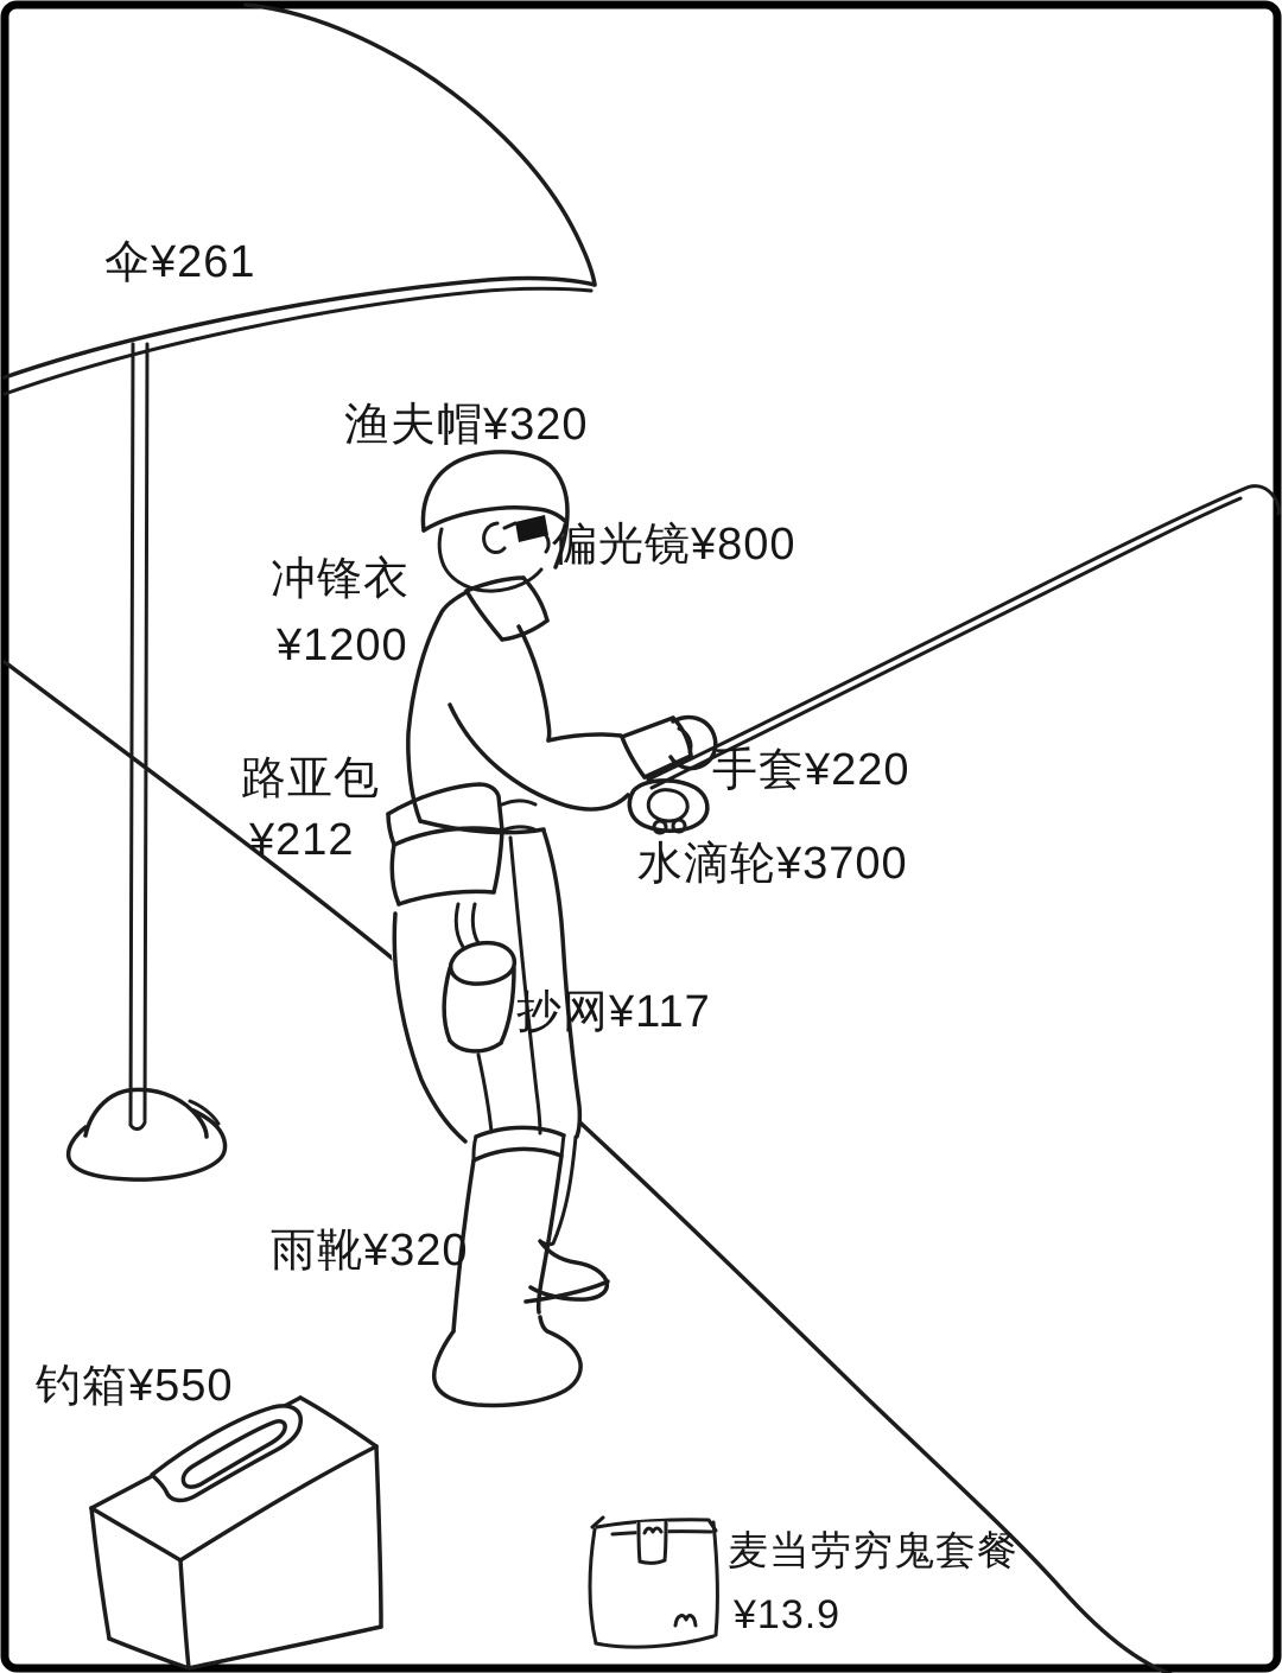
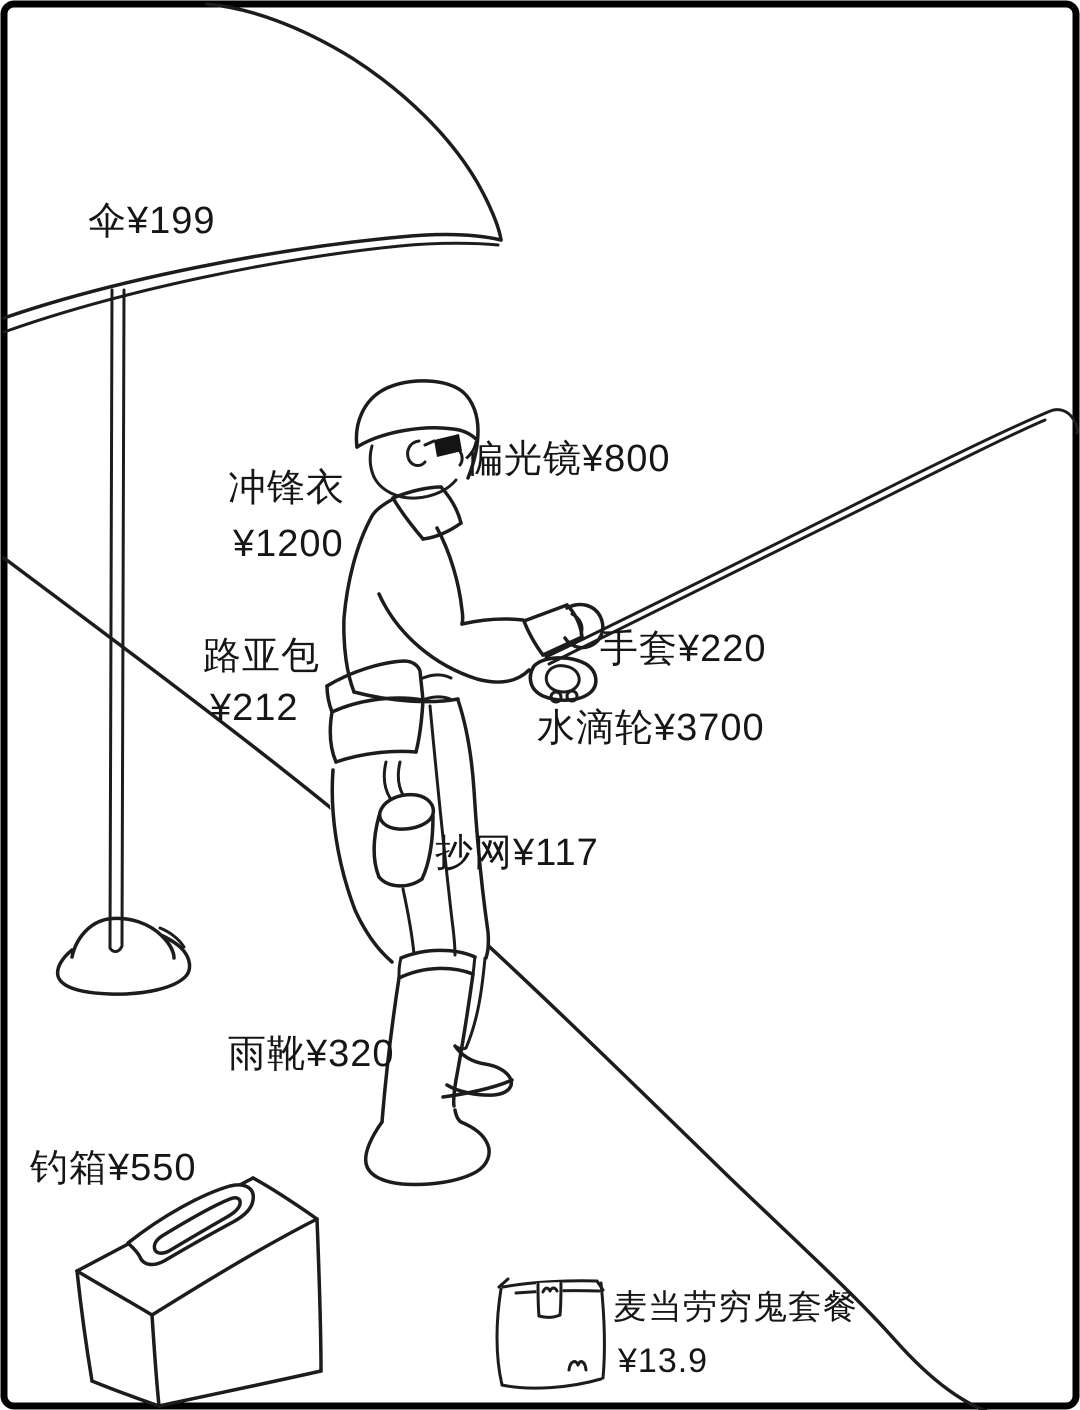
- 伞¥261
+ 伞¥199
- 渔夫帽¥320
  偏光镜¥800
  冲锋衣
  ¥1200
  手套¥220
  路亚包
  ¥212
  水滴轮¥3700
  抄网¥117
  雨靴¥320
  钓箱¥550
  麦当劳穷鬼套餐
  ¥13.9
